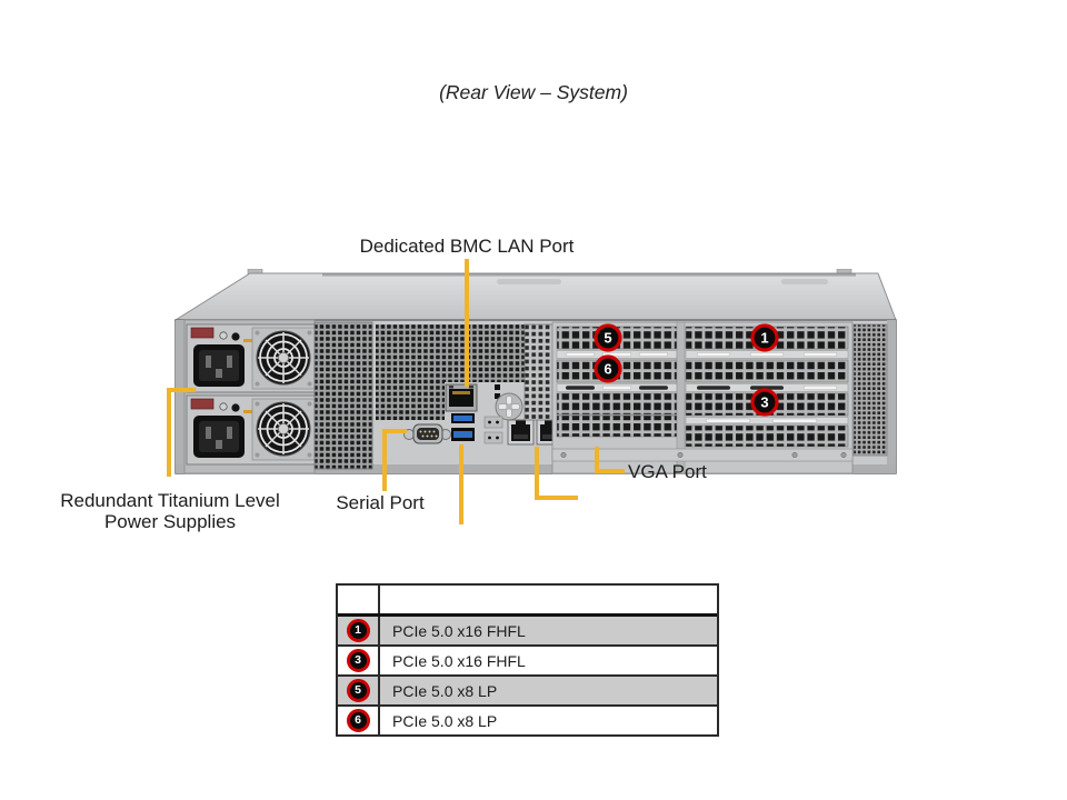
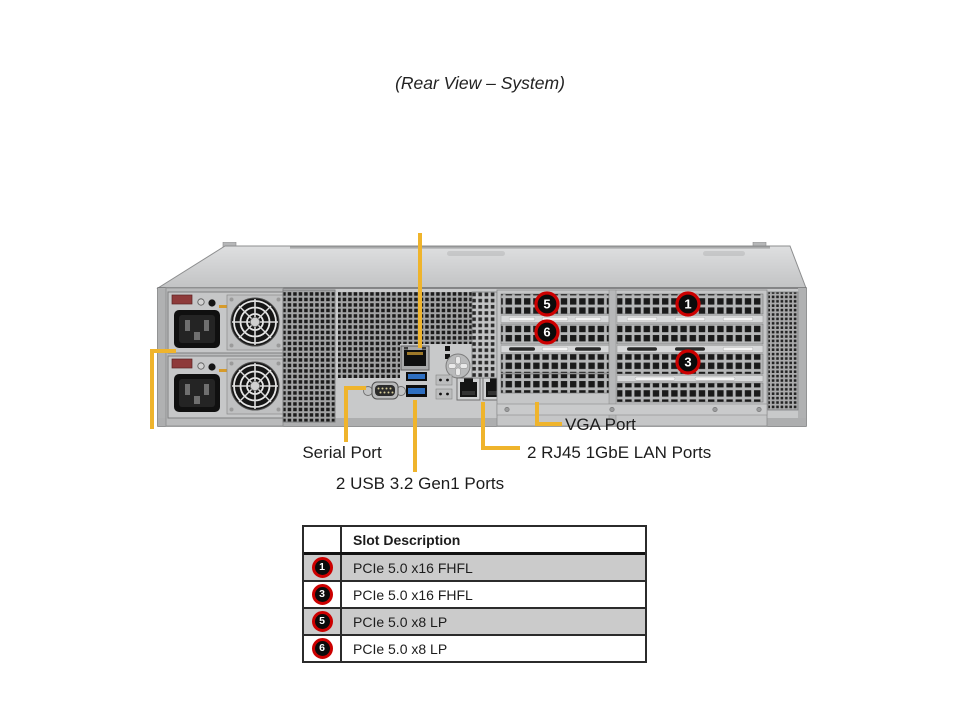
  (Rear View – System)
  5
  6
  1
  3
- Dedicated BMC LAN Port
- Redundant Titanium Level
- Power Supplies
  Serial Port
+ 2 USB 3.2 Gen1 Ports
+ 2 RJ45 1GbE LAN Ports
  VGA Port
+ Slot Description
  1
  PCIe 5.0 x16 FHFL
  3
  PCIe 5.0 x16 FHFL
  5
  PCIe 5.0 x8 LP
  6
  PCIe 5.0 x8 LP
